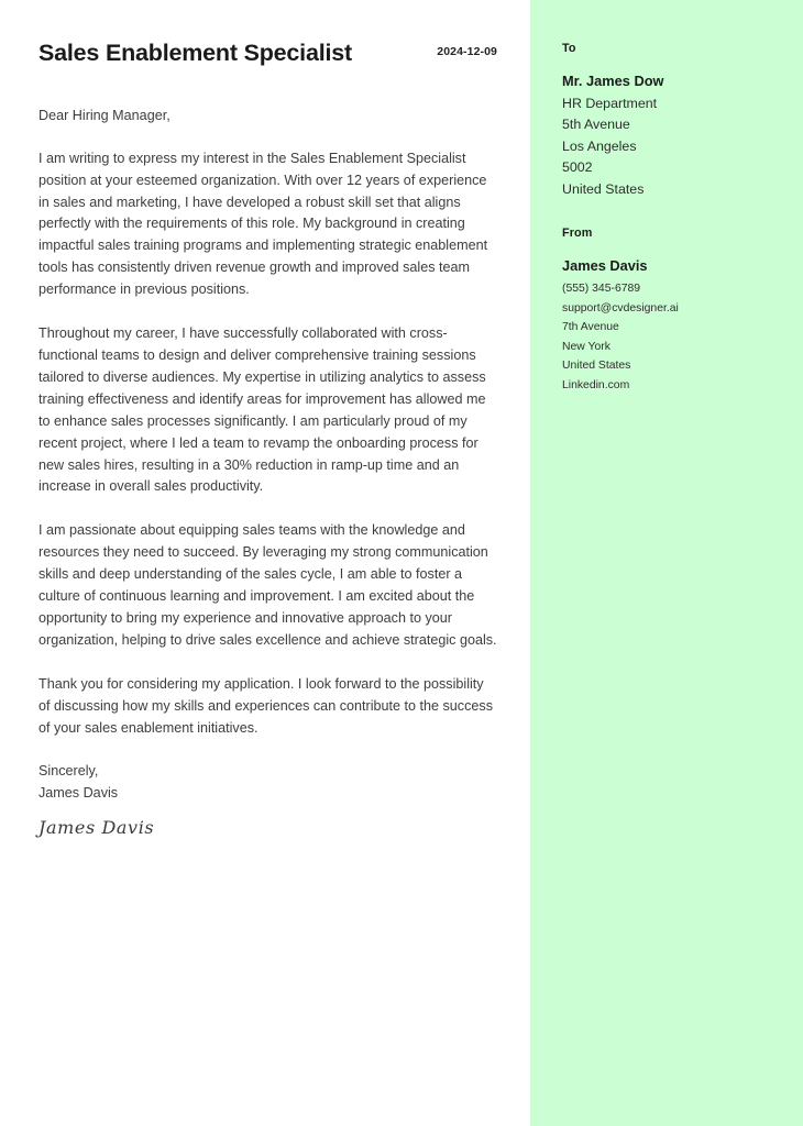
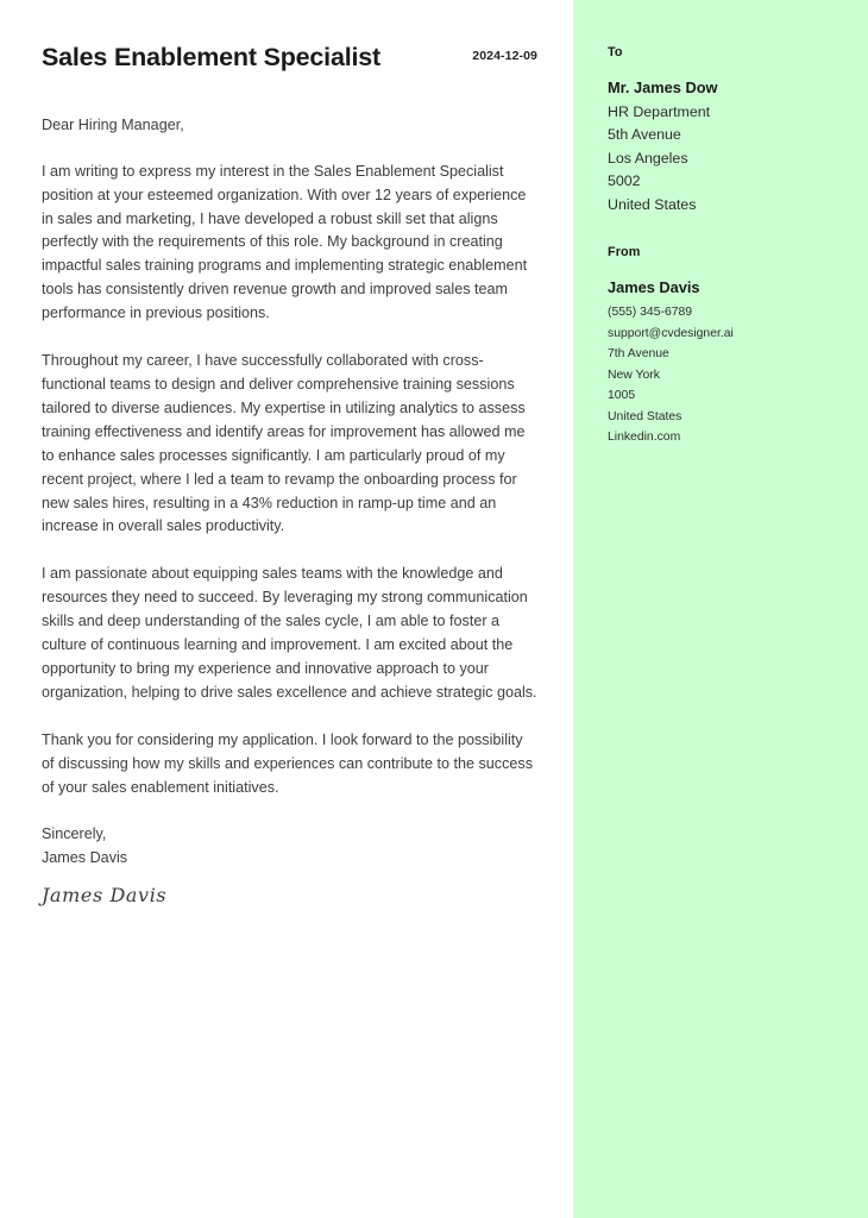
  Sales Enablement Specialist
  2024-12-09
  Dear Hiring Manager,
  I am writing to express my interest in the Sales Enablement Specialist position at your esteemed organization. With over 12 years of experience in sales and marketing, I have developed a robust skill set that aligns perfectly with the requirements of this role. My background in creating impactful sales training programs and implementing strategic enablement tools has consistently driven revenue growth and improved sales team performance in previous positions.
- Throughout my career, I have successfully collaborated with cross-functional teams to design and deliver comprehensive training sessions tailored to diverse audiences. My expertise in utilizing analytics to assess training effectiveness and identify areas for improvement has allowed me to enhance sales processes significantly. I am particularly proud of my recent project, where I led a team to revamp the onboarding process for new sales hires, resulting in a 30% reduction in ramp-up time and an increase in overall sales productivity.
+ Throughout my career, I have successfully collaborated with cross-functional teams to design and deliver comprehensive training sessions tailored to diverse audiences. My expertise in utilizing analytics to assess training effectiveness and identify areas for improvement has allowed me to enhance sales processes significantly. I am particularly proud of my recent project, where I led a team to revamp the onboarding process for new sales hires, resulting in a 43% reduction in ramp-up time and an increase in overall sales productivity.
  I am passionate about equipping sales teams with the knowledge and resources they need to succeed. By leveraging my strong communication skills and deep understanding of the sales cycle, I am able to foster a culture of continuous learning and improvement. I am excited about the opportunity to bring my experience and innovative approach to your organization, helping to drive sales excellence and achieve strategic goals.
  Thank you for considering my application. I look forward to the possibility of discussing how my skills and experiences can contribute to the success of your sales enablement initiatives.
  Sincerely,
  James Davis
  James Davis
  To
  Mr. James Dow
  HR Department
  5th Avenue
  Los Angeles
  5002
  United States
  From
  James Davis
  (555) 345-6789
  support@cvdesigner.ai
  7th Avenue
  New York
+ 1005
  United States
  Linkedin.com
